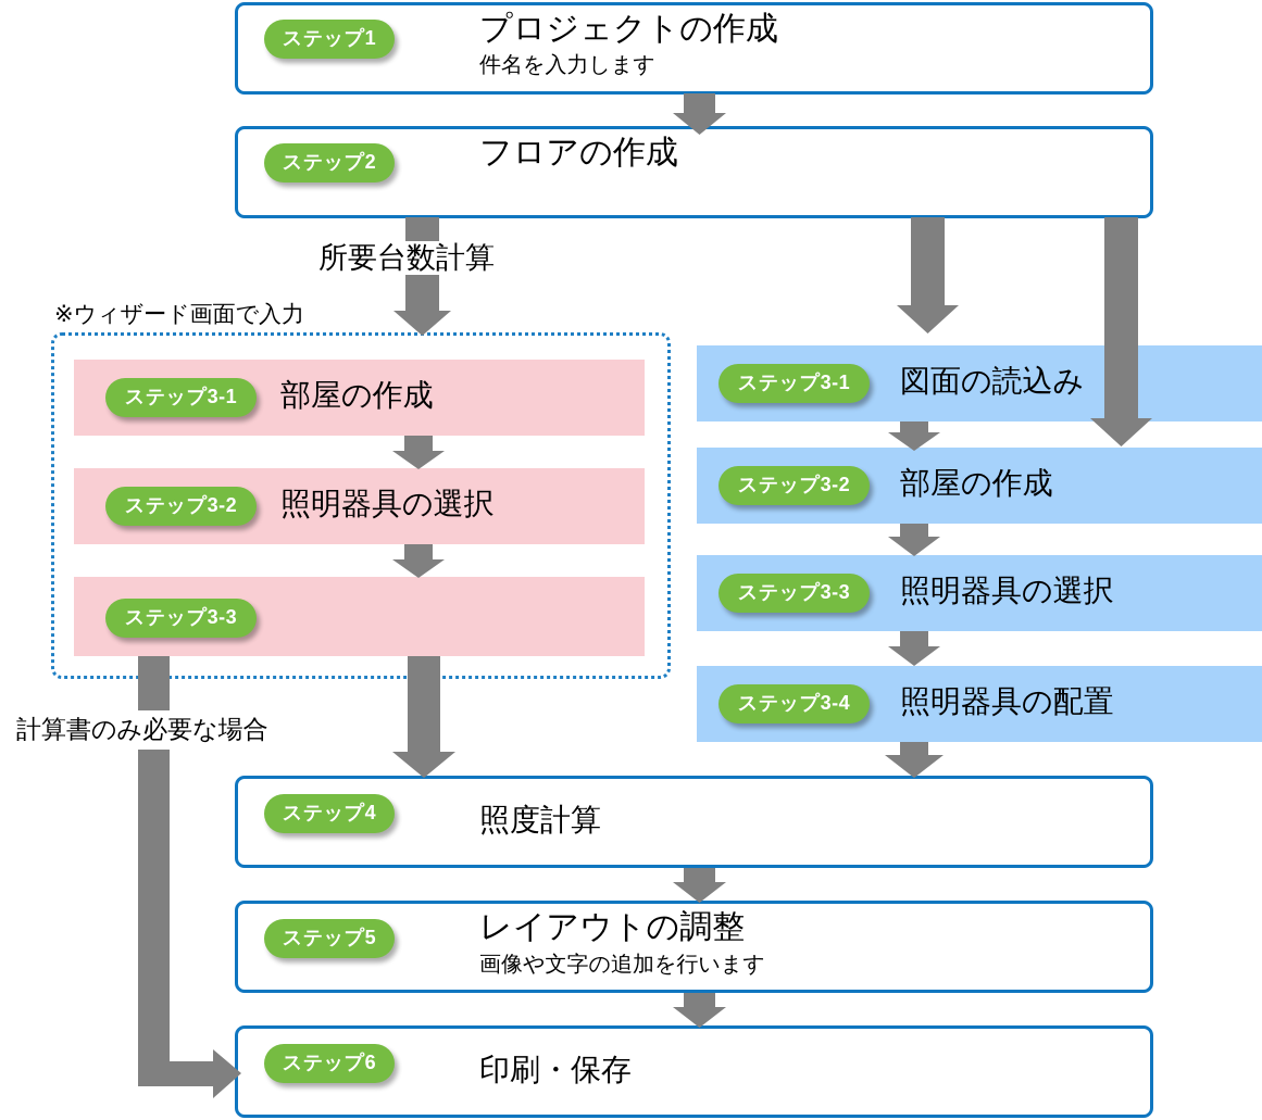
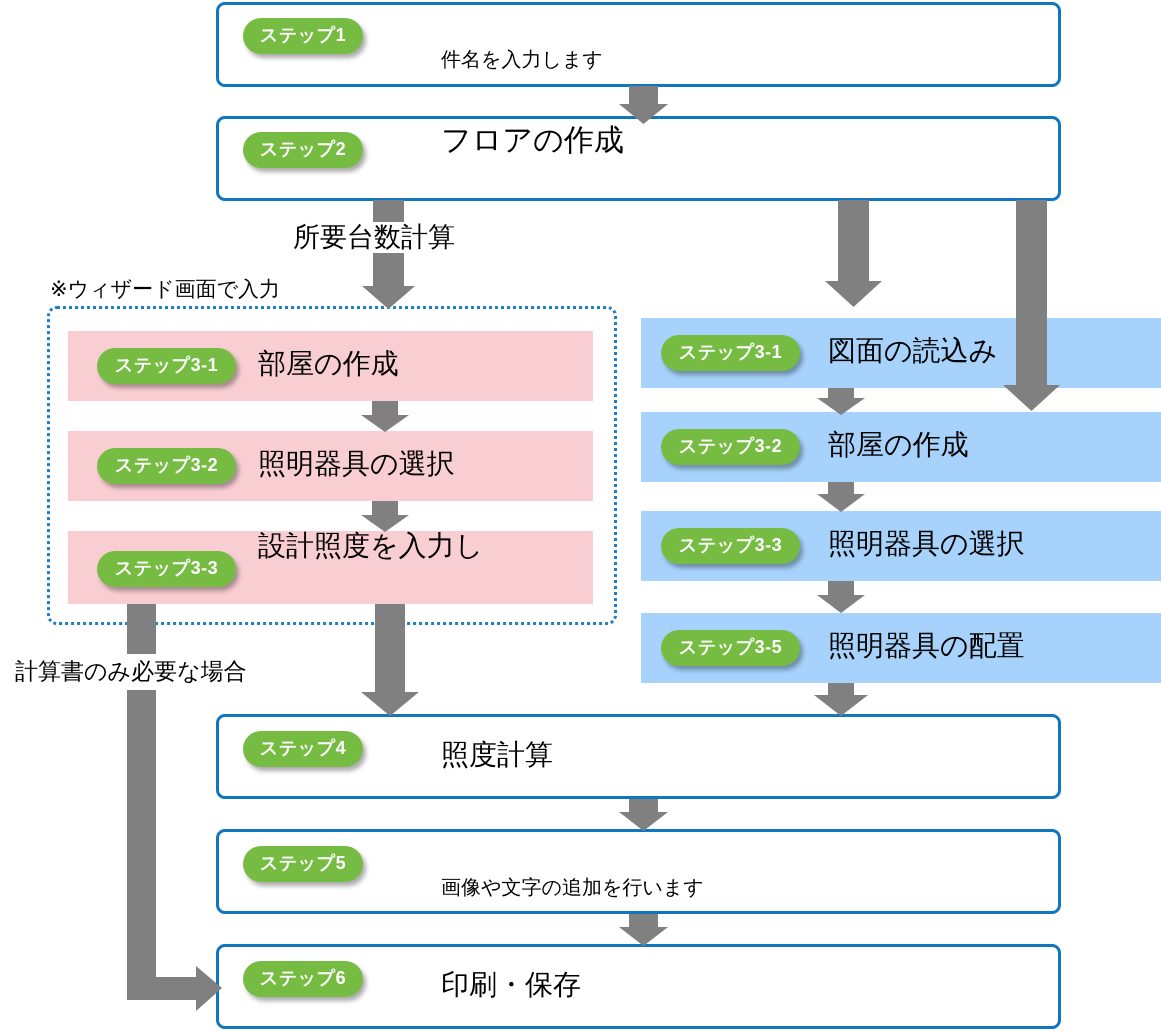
  ステップ1
- プロジェクトの作成
  件名を入力します
  ステップ2
  フロアの作成
  所要台数計算
  ※ウィザード画面で入力
  ステップ3-1
  部屋の作成
  ステップ3-2
  照明器具の選択
  ステップ3-3
+ 設計照度を入力し
  ステップ3-1
  図面の読込み
  ステップ3-2
  部屋の作成
  ステップ3-3
  照明器具の選択
- ステップ3-4
+ ステップ3-5
  照明器具の配置
  計算書のみ必要な場合
  ステップ4
  照度計算
  ステップ5
- レイアウトの調整
  画像や文字の追加を行います
  ステップ6
  印刷・保存
